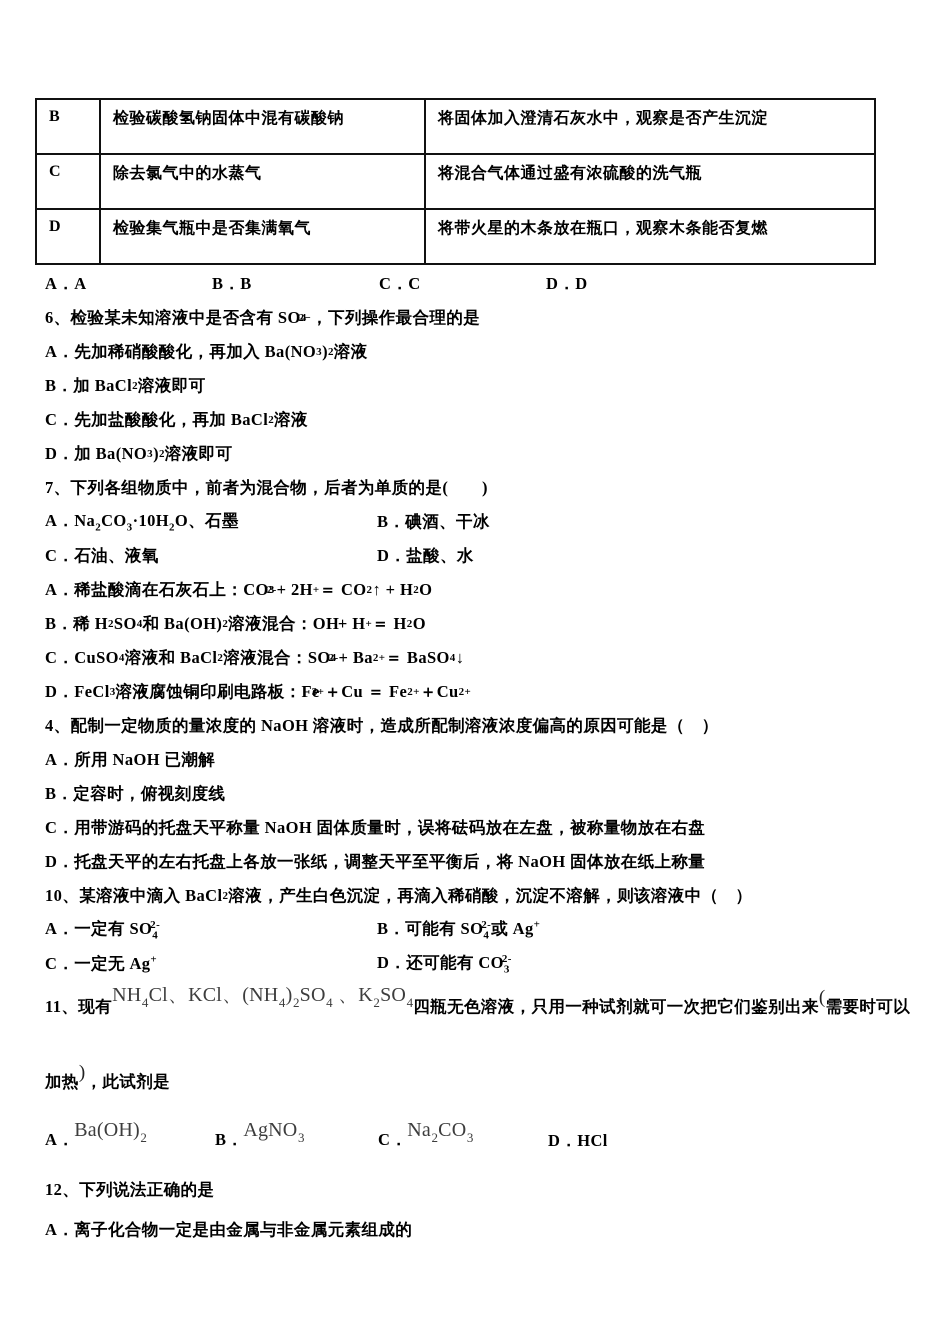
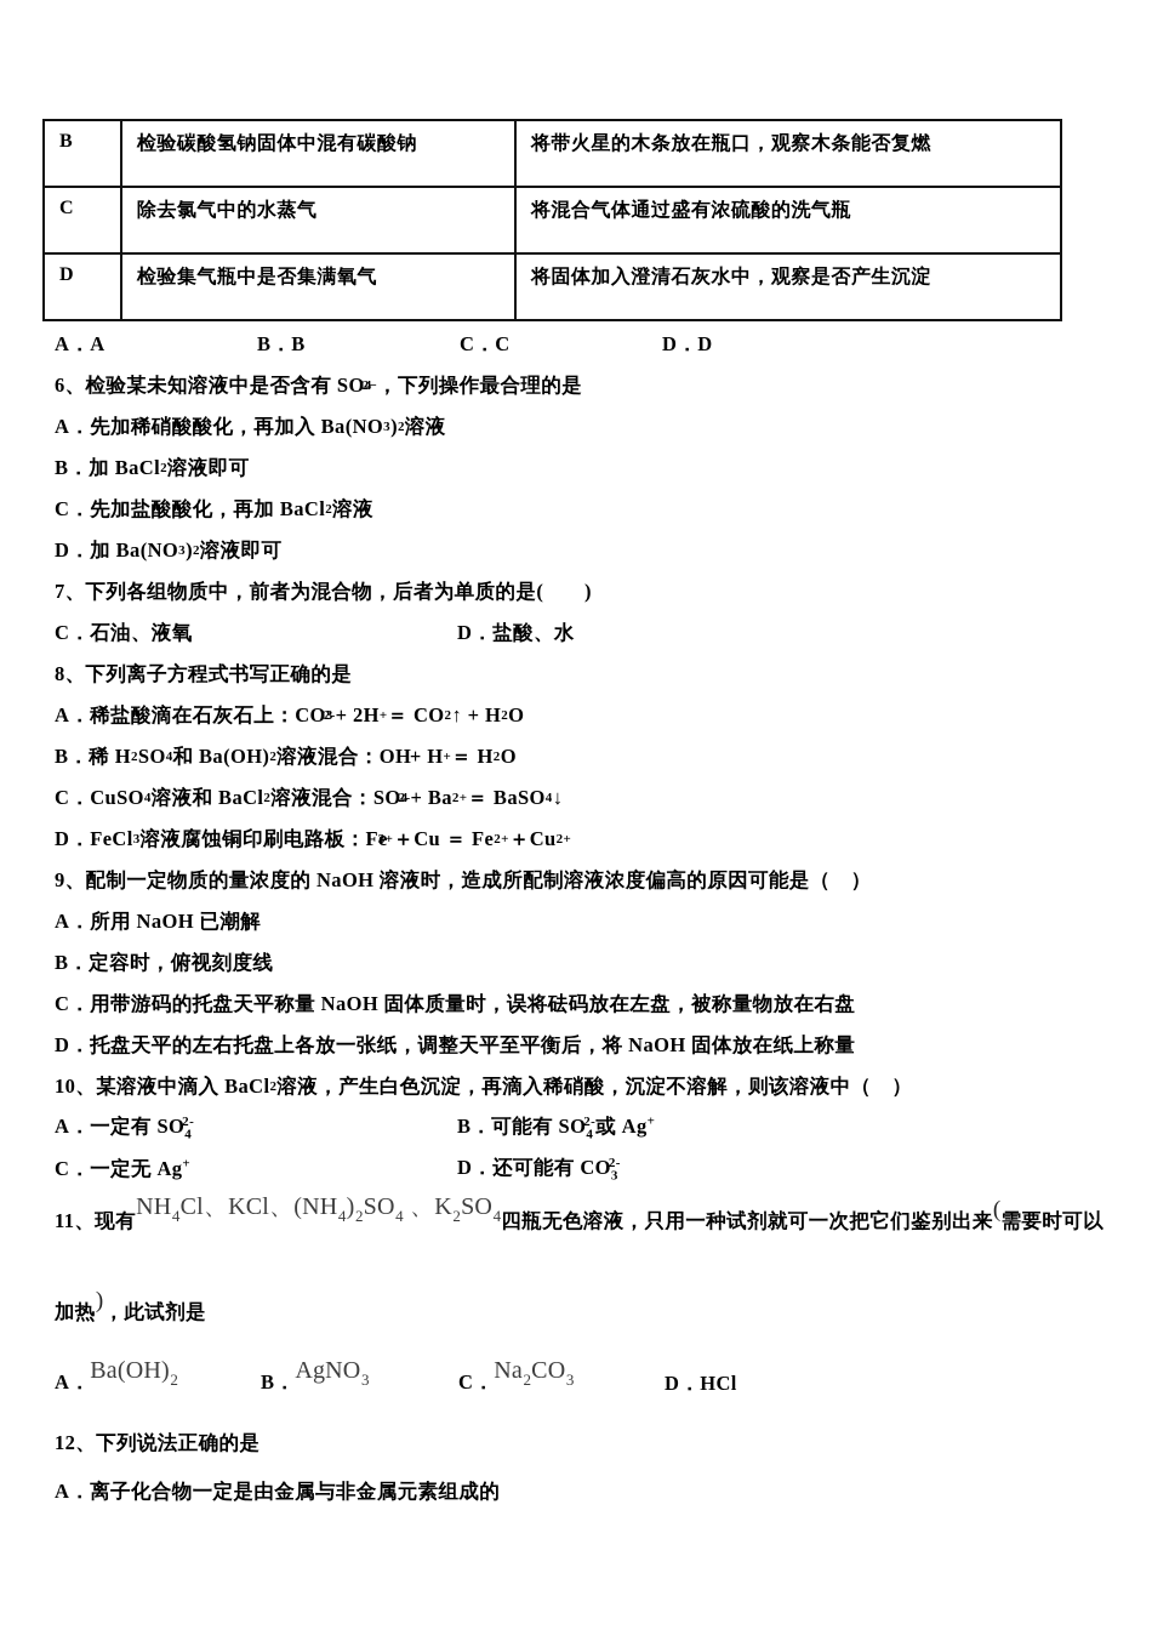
- B	检验碳酸氢钠固体中混有碳酸钠	将固体加入澄清石灰水中，观察是否产生沉淀
+ B	检验碳酸氢钠固体中混有碳酸钠	将带火星的木条放在瓶口，观察木条能否复燃
  C	除去氯气中的水蒸气	将混合气体通过盛有浓硫酸的洗气瓶
- D	检验集气瓶中是否集满氧气	将带火星的木条放在瓶口，观察木条能否复燃
+ D	检验集气瓶中是否集满氧气	将固体加入澄清石灰水中，观察是否产生沉淀
  A．A
  B．B
  C．C
  D．D
  6、检验某未知溶液中是否含有 SO
  4
  2−
  ，下列操作最合理的是
  A．先加稀硝酸酸化，再加入 Ba(NO
  3
  )
  2
  溶液
  B．加 BaCl
  2
  溶液即可
  C．先加盐酸酸化，再加 BaCl
  2
  溶液
  D．加 Ba(NO
  3
  )
  2
  溶液即可
  7、下列各组物质中，前者为混合物，后者为单质的是( )
- A．Na2CO3·10H2O、石墨
- B．碘酒、干冰
  C．石油、液氧
  D．盐酸、水
+ 8、下列离子方程式书写正确的是
  A．稀盐酸滴在石灰石上：CO
  3
  2-
  + 2H
  +
  ＝ CO
  2
  ↑ + H
  2
  O
  B．稀 H
  2
  SO
  4
  和 Ba(OH)
  2
  溶液混合：OH
  −
  + H
  +
  ＝ H
  2
  O
  C．CuSO
  4
  溶液和 BaCl
  2
  溶液混合：SO
  4
  2-
  + Ba
  2+
  ＝ BaSO
  4
  ↓
  D．FeCl
  3
  溶液腐蚀铜印刷电路板：Fe
  3+
  ＋Cu ＝ Fe
  2+
  ＋Cu
  2+
- 4、配制一定物质的量浓度的 NaOH 溶液时，造成所配制溶液浓度偏高的原因可能是（ ）
+ 9、配制一定物质的量浓度的 NaOH 溶液时，造成所配制溶液浓度偏高的原因可能是（ ）
  A．所用 NaOH 已潮解
  B．定容时，俯视刻度线
  C．用带游码的托盘天平称量 NaOH 固体质量时，误将砝码放在左盘，被称量物放在右盘
  D．托盘天平的左右托盘上各放一张纸，调整天平至平衡后，将 NaOH 固体放在纸上称量
  10、某溶液中滴入 BaCl
  2
  溶液，产生白色沉淀，再滴入稀硝酸，沉淀不溶解，则该溶液中（ ）
  A．一定有 SO42-
  B．可能有 SO42-或 Ag+
  C．一定无 Ag+
  D．还可能有 CO32-
  11、现有
  NH4Cl、KCl、(NH4)2SO4 、K2SO4
  四瓶无色溶液，只用一种试剂就可一次把它们鉴别出来
  (
  需要时可以
  加热
  )
  ，此试剂是
  A．Ba(OH)2
  B．AgNO3
  C．Na2CO3
  D．HCl
  12、下列说法正确的是
  A．离子化合物一定是由金属与非金属元素组成的
